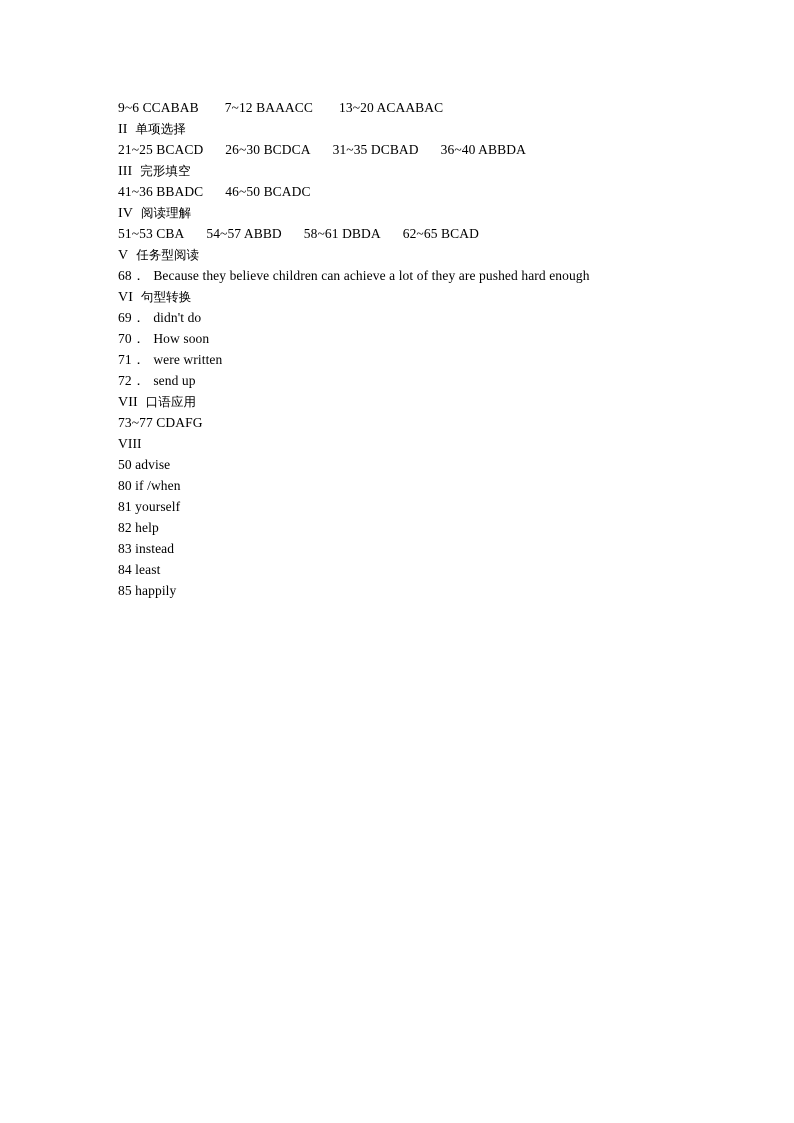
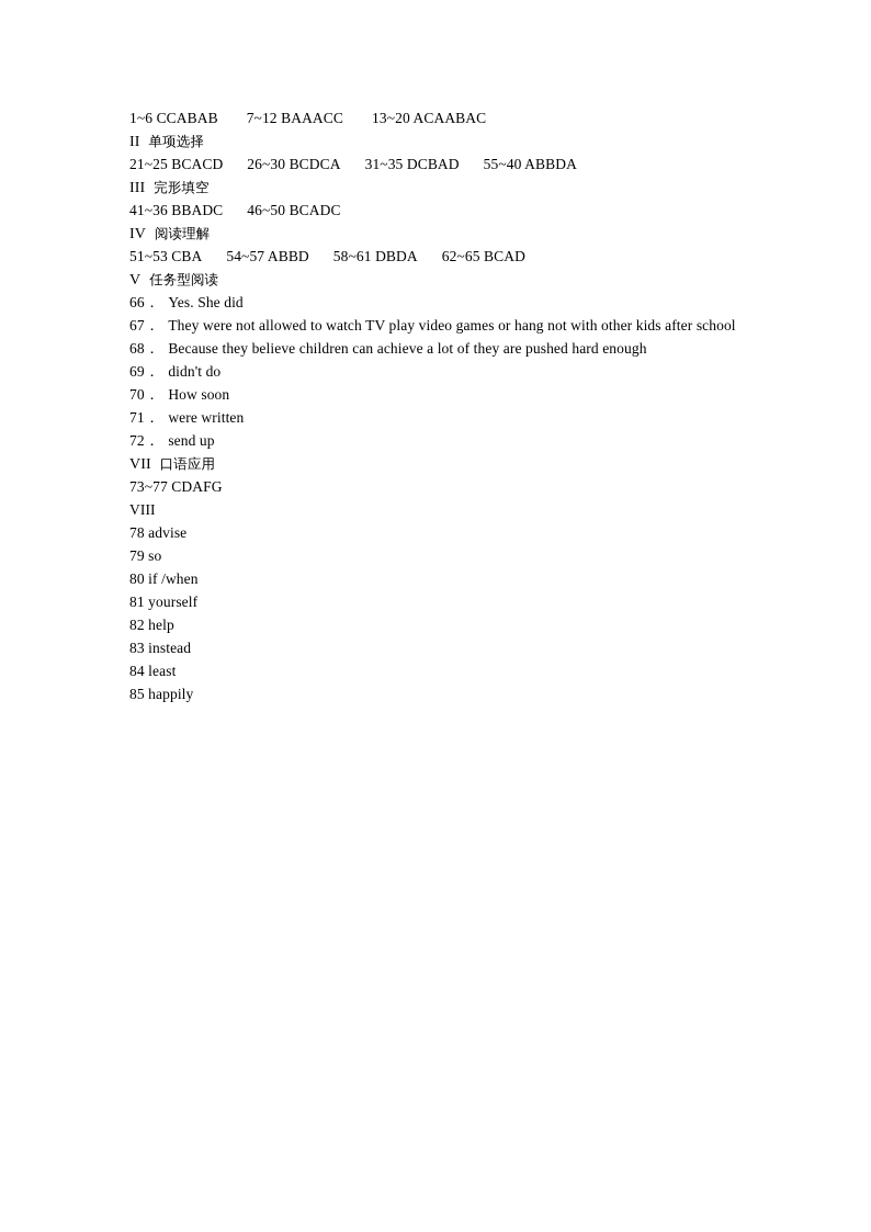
- 9~6 CCABAB 7~12 BAAACC 13~20 ACAABAC
+ 1~6 CCABAB 7~12 BAAACC 13~20 ACAABAC
  II 单项选择
- 21~25 BCACD 26~30 BCDCA 31~35 DCBAD 36~40 ABBDA
+ 21~25 BCACD 26~30 BCDCA 31~35 DCBAD 55~40 ABBDA
  III 完形填空
  41~36 BBADC 46~50 BCADC
  IV 阅读理解
  51~53 CBA 54~57 ABBD 58~61 DBDA 62~65 BCAD
  V 任务型阅读
+ 66． Yes. She did
+ 67． They were not allowed to watch TV play video games or hang not with other kids after school
  68． Because they believe children can achieve a lot of they are pushed hard enough
- VI 句型转换
  69． didn't do
  70． How soon
  71． were written
  72． send up
  VII 口语应用
  73~77 CDAFG
  VIII
- 50 advise
+ 78 advise
+ 79 so
  80 if /when
  81 yourself
  82 help
  83 instead
  84 least
  85 happily
